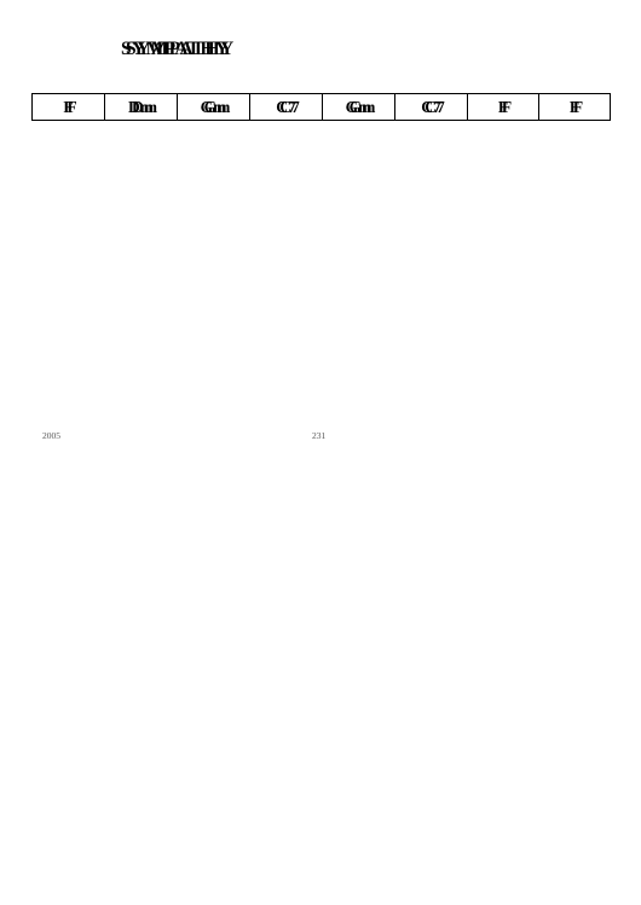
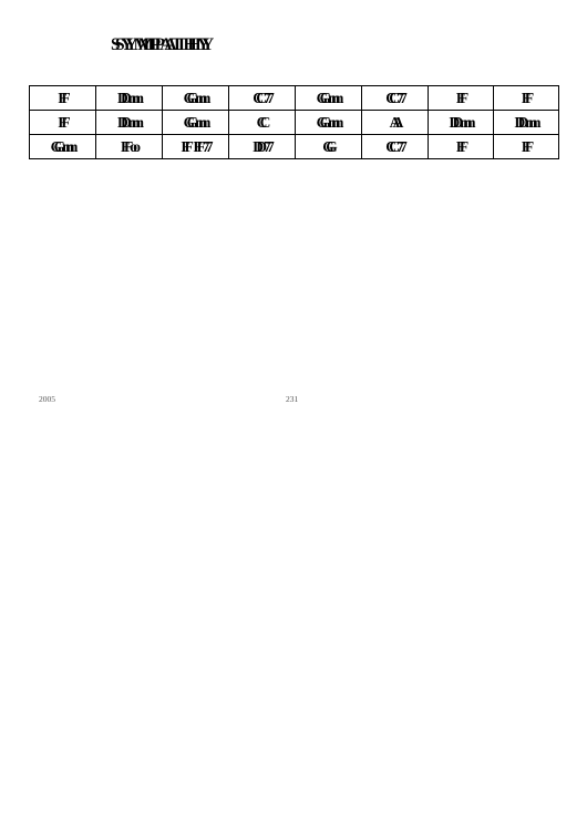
  SYMPATHY
  SYMPATHY
  FF	DmDm	GmGm	C7C7	GmGm	C7C7	FF	FF
+ FF	DmDm	GmGm	CC	GmGm	AA	DmDm	DmDm
+ GmGm	FoFo	F F7F F7	D7D7	GG	C7C7	FF	FF
  2005
  231
